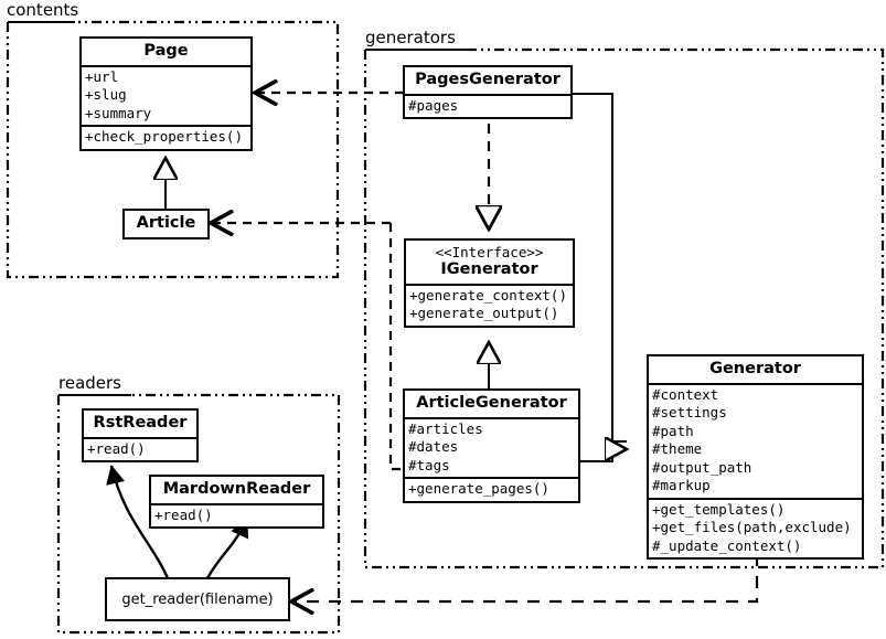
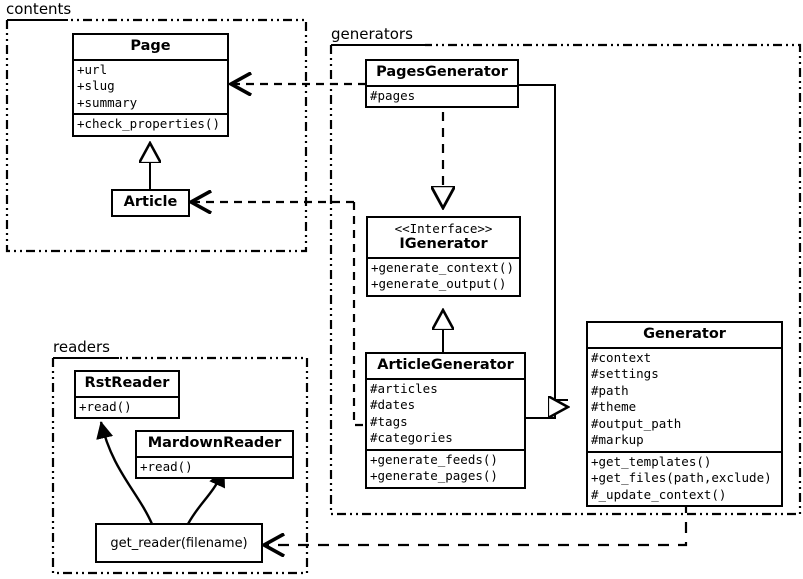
  contents
  generators
  readers
  Page
  +url
  +slug
  +summary
  +check_properties()
  Article
  PagesGenerator
  #pages
  <<Interface>>
  IGenerator
  +generate_context()
  +generate_output()
  ArticleGenerator
  #articles
  #dates
  #tags
+ #categories
+ +generate_feeds()
  +generate_pages()
  Generator
  #context
  #settings
  #path
  #theme
  #output_path
  #markup
  +get_templates()
  +get_files(path,exclude)
  #_update_context()
  RstReader
  +read()
  MardownReader
  +read()
  get_reader(filename)
